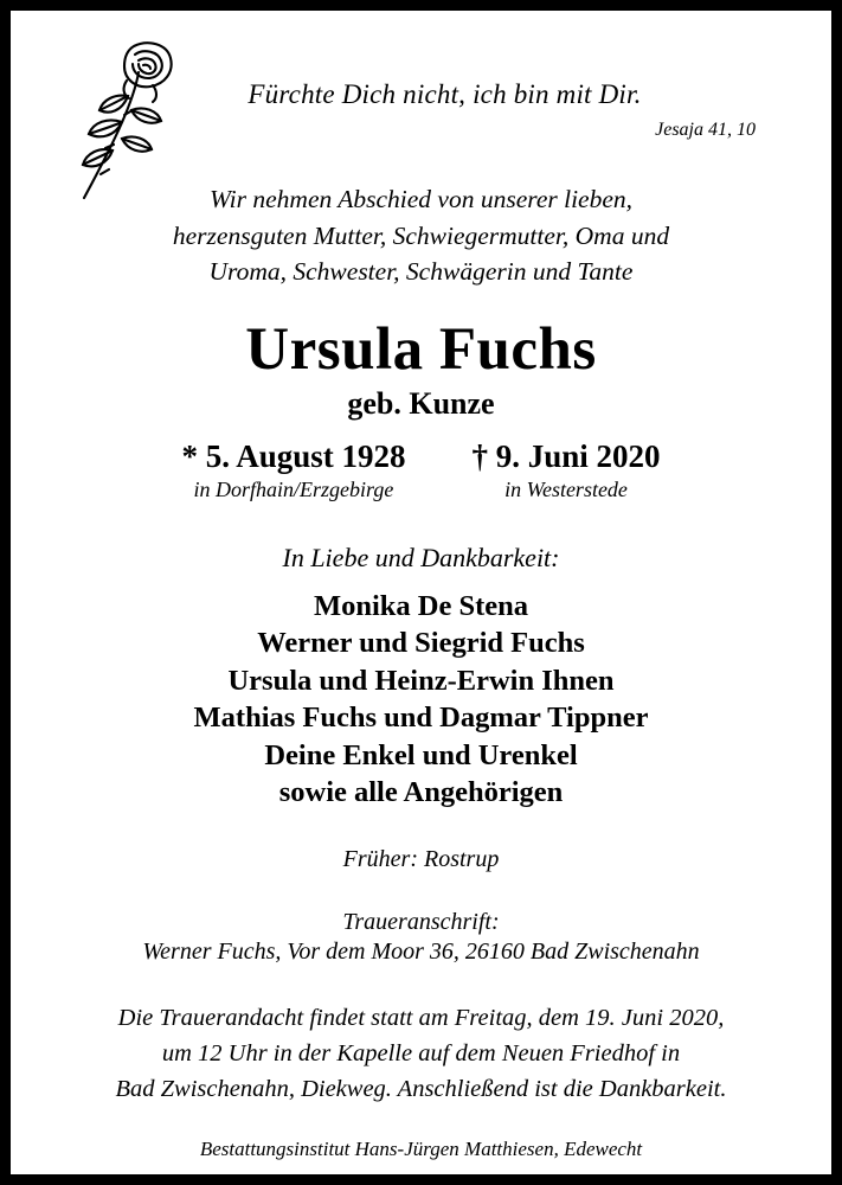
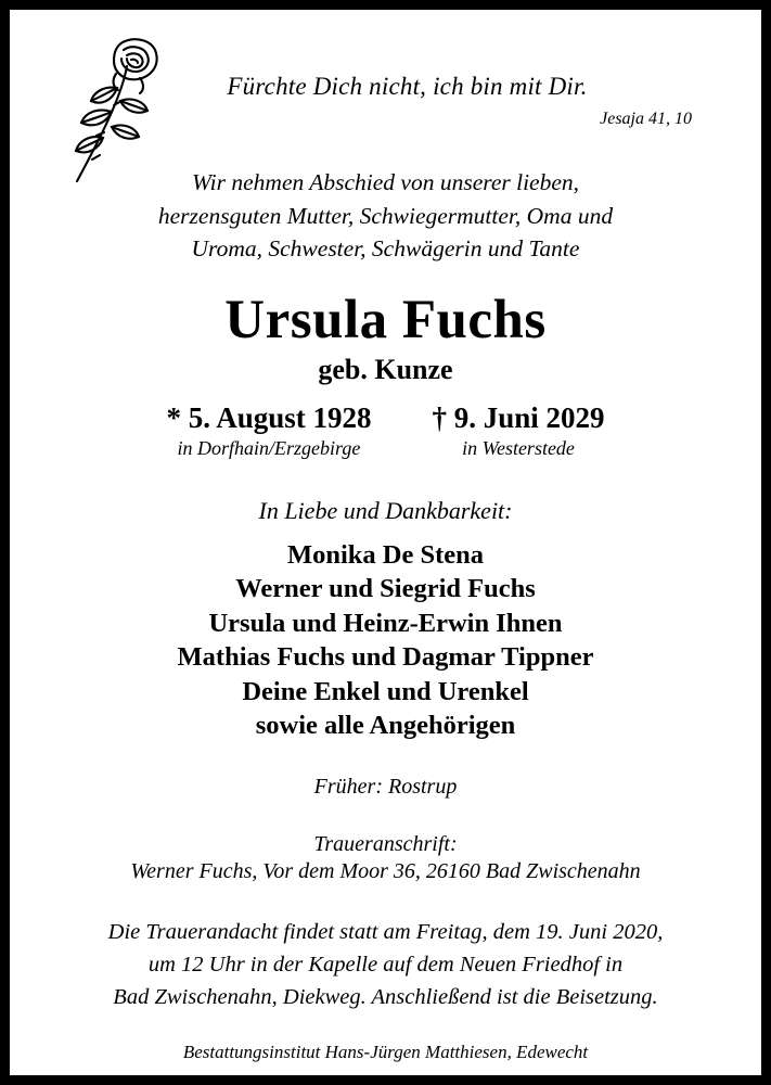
  Fürchte Dich nicht, ich bin mit Dir.
  Jesaja 41, 10
  Wir nehmen Abschied von unserer lieben,
  herzensguten Mutter, Schwiegermutter, Oma und
  Uroma, Schwester, Schwägerin und Tante
  Ursula Fuchs
  geb. Kunze
  * 5. August 1928
  in Dorfhain/Erzgebirge
- † 9. Juni 2020
+ † 9. Juni 2029
  in Westerstede
  In Liebe und Dankbarkeit:
  Monika De Stena
  Werner und Siegrid Fuchs
  Ursula und Heinz-Erwin Ihnen
  Mathias Fuchs und Dagmar Tippner
  Deine Enkel und Urenkel
  sowie alle Angehörigen
  Früher: Rostrup
  Traueranschrift:
  Werner Fuchs, Vor dem Moor 36, 26160 Bad Zwischenahn
  Die Trauerandacht findet statt am Freitag, dem 19. Juni 2020,
  um 12 Uhr in der Kapelle auf dem Neuen Friedhof in
- Bad Zwischenahn, Diekweg. Anschließend ist die Dankbarkeit.
+ Bad Zwischenahn, Diekweg. Anschließend ist die Beisetzung.
  Bestattungsinstitut Hans-Jürgen Matthiesen, Edewecht
